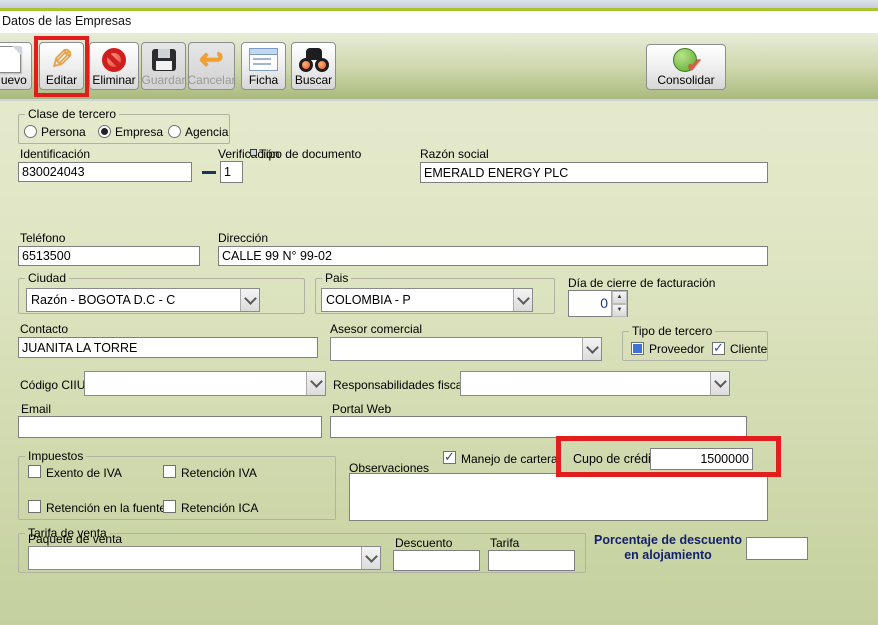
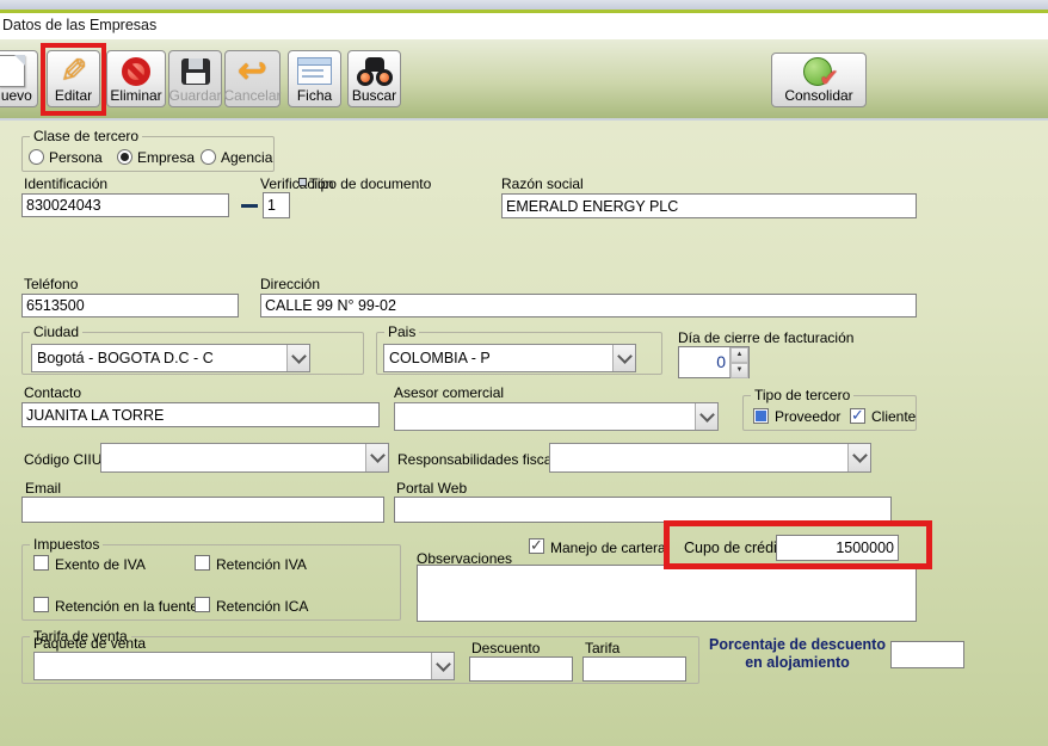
  Datos de las Empresas
  uevo
  Editar
  Eliminar
  Guardar
  ↩
  Cancelar
  Ficha
  Buscar
  ✔
  Consolidar
  Clase de tercero
  Persona
  Empresa
  Agencia
  Identificación
  830024043
  Verificción
  1
  Tipo de documento
  Razón social
  EMERALD ENERGY PLC
  Teléfono
  6513500
  Dirección
  CALLE 99 N° 99-02
  Ciudad
- Razón - BOGOTA D.C - C
+ Bogotá - BOGOTA D.C - C
  Pais
  COLOMBIA - P
  Día de cierre de facturación
  0
  Contacto
  JUANITA LA TORRE
  Asesor comercial
  Tipo de tercero
  Proveedor
  Cliente
  Código CIIU
  Responsabilidades fisc
  Email
  Portal Web
  Impuestos
  Exento de IVA
  Retención IVA
  Retención en la fuent
  Retención ICA
  Manejo de cartera
  Observaciones
  Cupo de créd
  1500000
  Tarifa de venta
  Paquete de venta
  Descuento
  Tarifa
  Porcentaje de descuento
  en alojamiento
